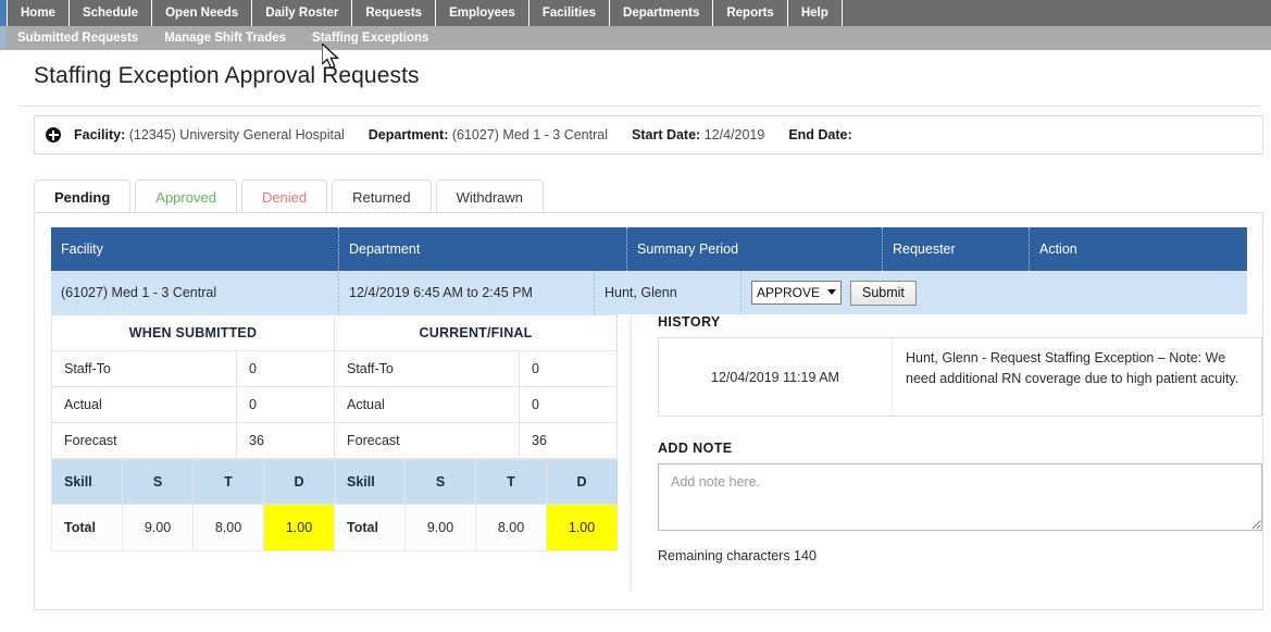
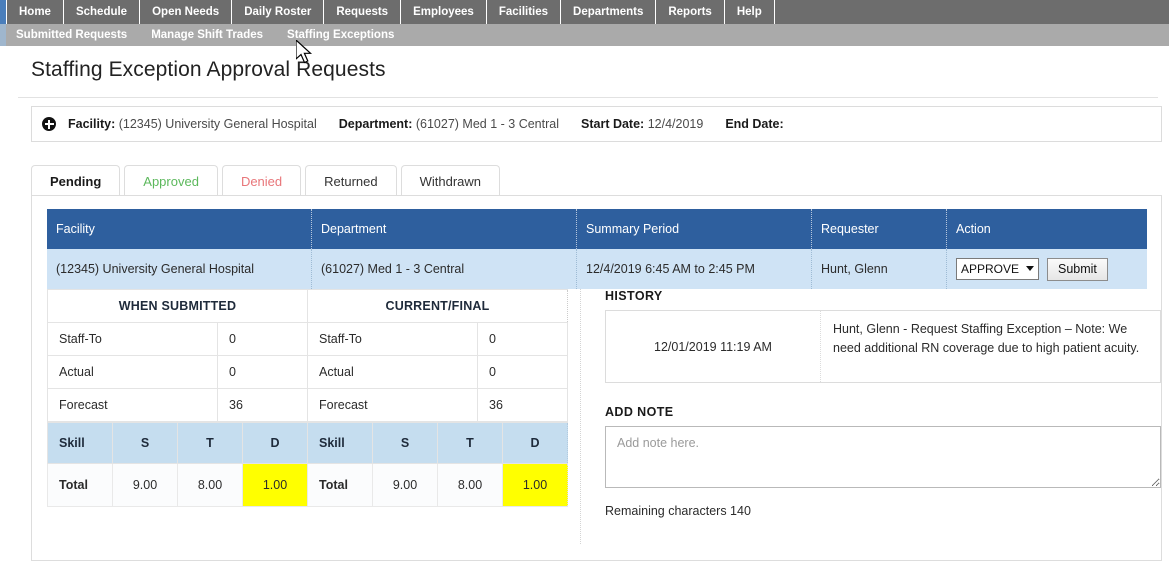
  Home
  Schedule
  Open Needs
  Daily Roster
  Requests
  Employees
  Facilities
  Departments
  Reports
  Help
  Submitted Requests
  Manage Shift Trades
  Staffing Exceptions
  Staffing Exception Approval Requests
  Facility: (12345) University General Hospital
  Department: (61027) Med 1 - 3 Central
  Start Date: 12/4/2019
  End Date:
  Pending
  Approved
  Denied
  Returned
  Withdrawn
  Facility
  Department
  Summary Period
  Requester
  Action
+ (12345) University General Hospital
  (61027) Med 1 - 3 Central
  12/4/2019 6:45 AM to 2:45 PM
  Hunt, Glenn
  APPROVE
  Submit
  WHEN SUBMITTED	CURRENT/FINAL
  Staff-To	0	Staff-To	0
  Actual	0	Actual	0
  Forecast	36	Forecast	36
  Skill	S	T	D	Skill	S	T	D
  Total	9.00	8.00	1.00	Total	9.00	8.00	1.00
  HISTORY
- 12/04/2019 11:19 AM
+ 12/01/2019 11:19 AM
  Hunt, Glenn - Request Staffing Exception – Note: We need additional RN coverage due to high patient acuity.
  ADD NOTE
  Add note here.
  Remaining characters 140
